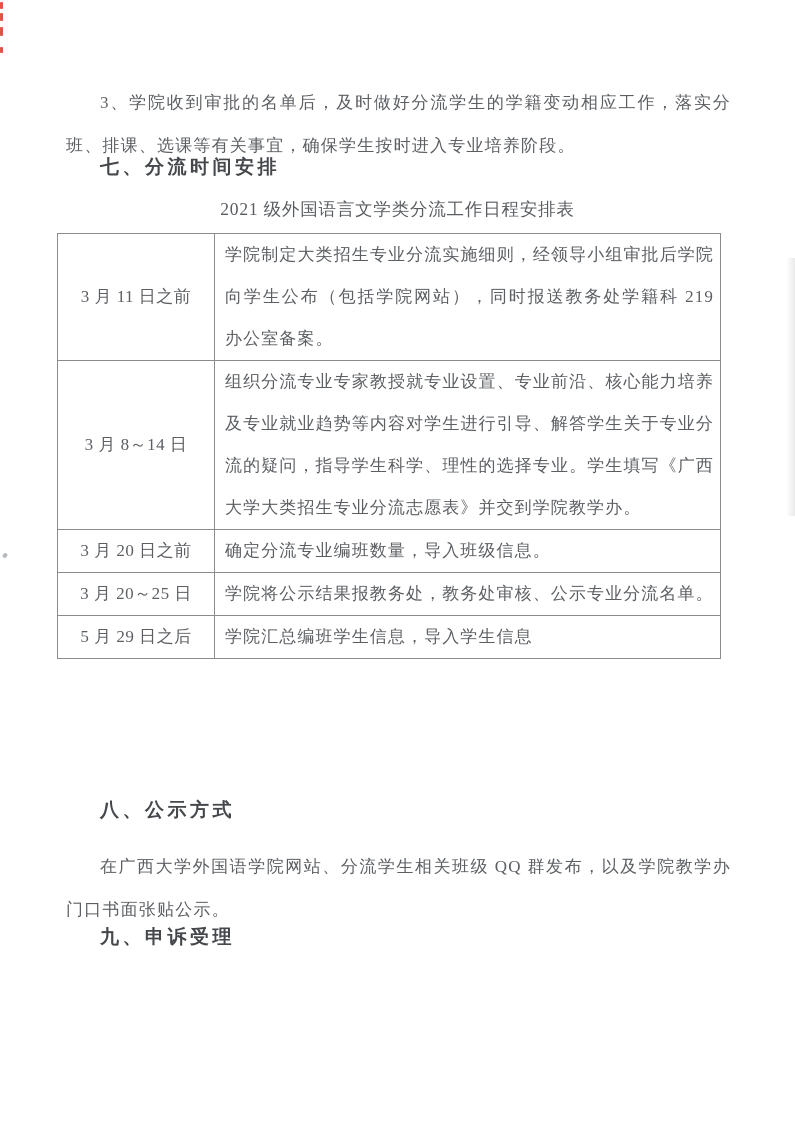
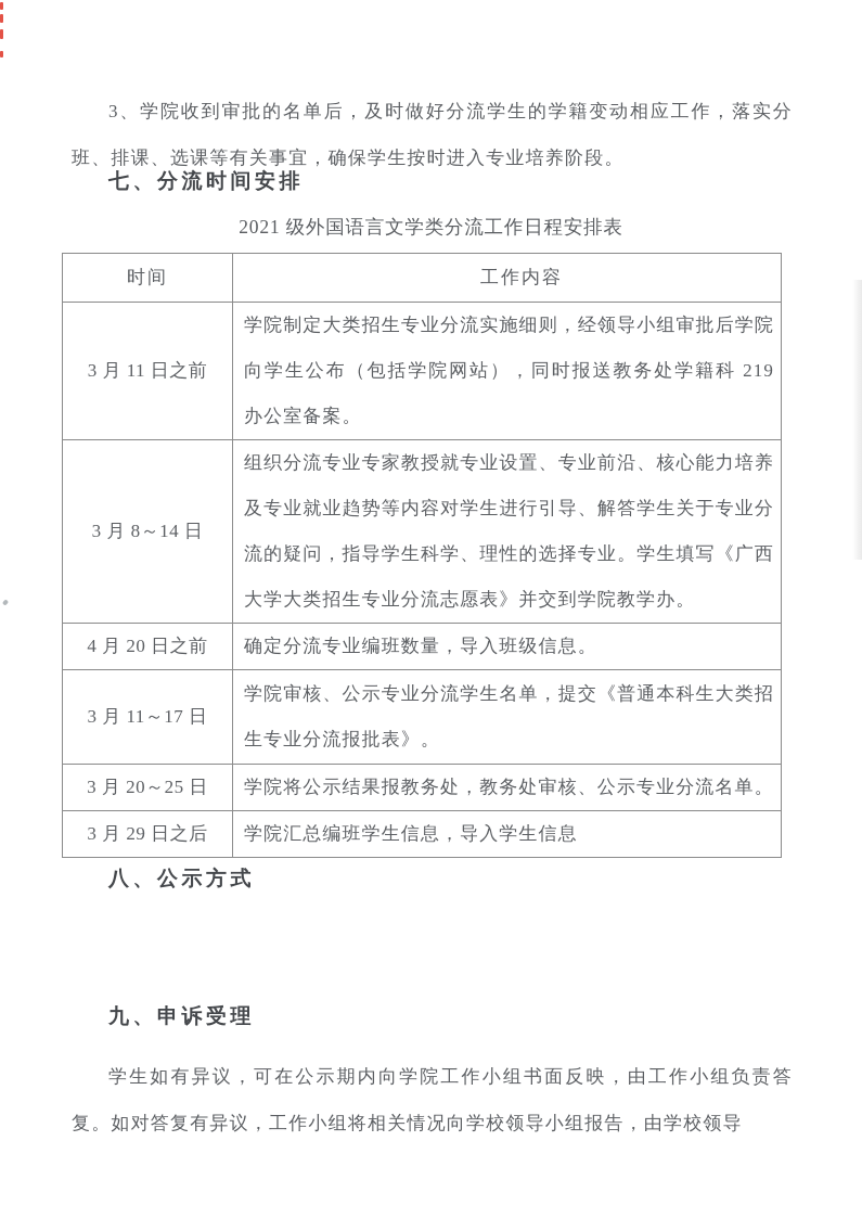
  3、学院收到审批的名单后，及时做好分流学生的学籍变动相应工作，落实分班、排课、选课等有关事宜，确保学生按时进入专业培养阶段。
  七、分流时间安排
  2021 级外国语言文学类分流工作日程安排表
+ 时间	工作内容
  3 月 11 日之前	学院制定大类招生专业分流实施细则，经领导小组审批后学院向学生公布（包括学院网站），同时报送教务处学籍科 219 办公室备案。
  3 月 8～14 日	组织分流专业专家教授就专业设置、专业前沿、核心能力培养及专业就业趋势等内容对学生进行引导、解答学生关于专业分流的疑问，指导学生科学、理性的选择专业。学生填写《广西大学大类招生专业分流志愿表》并交到学院教学办。
- 3 月 20 日之前	确定分流专业编班数量，导入班级信息。
+ 4 月 20 日之前	确定分流专业编班数量，导入班级信息。
+ 3 月 11～17 日	学院审核、公示专业分流学生名单，提交《普通本科生大类招生专业分流报批表》。
  3 月 20～25 日	学院将公示结果报教务处，教务处审核、公示专业分流名单。
- 5 月 29 日之后	学院汇总编班学生信息，导入学生信息
+ 3 月 29 日之后	学院汇总编班学生信息，导入学生信息
  八、公示方式
- 在广西大学外国语学院网站、分流学生相关班级 QQ 群发布，以及学院教学办门口书面张贴公示。
  九、申诉受理
+ 学生如有异议，可在公示期内向学院工作小组书面反映，由工作小组负责答复。如对答复有异议，工作小组将相关情况向学校领导小组报告，由学校领导
